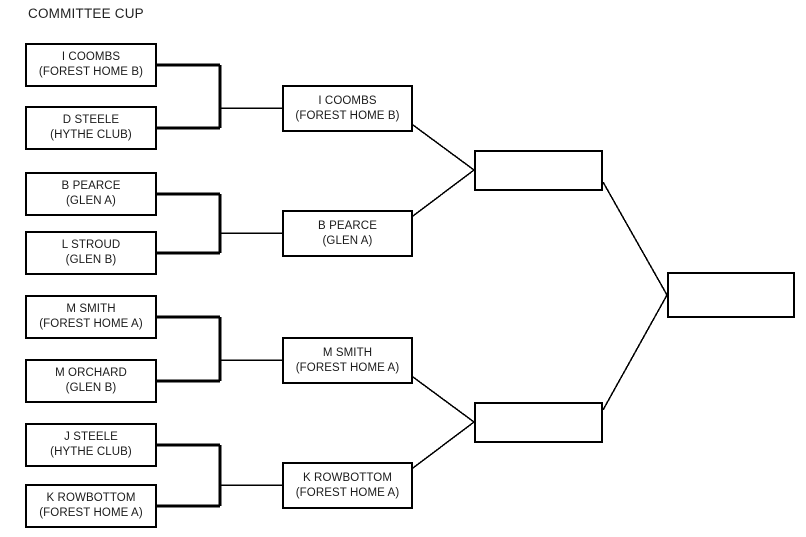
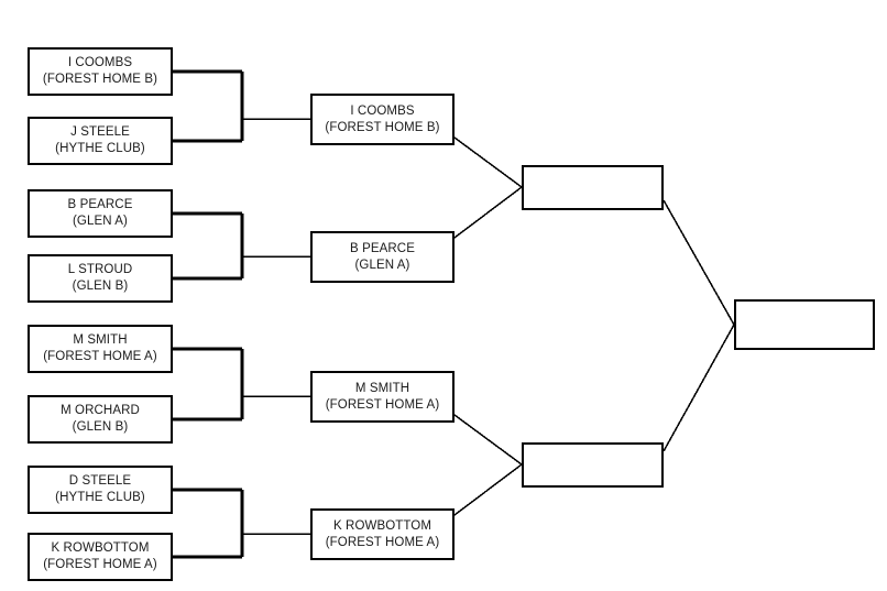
- COMMITTEE CUP
  I COOMBS
  (FOREST HOME B)
- D STEELE
+ J STEELE
  (HYTHE CLUB)
  B PEARCE
  (GLEN A)
  L STROUD
  (GLEN B)
  M SMITH
  (FOREST HOME A)
  M ORCHARD
  (GLEN B)
- J STEELE
+ D STEELE
  (HYTHE CLUB)
  K ROWBOTTOM
  (FOREST HOME A)
  I COOMBS
  (FOREST HOME B)
  B PEARCE
  (GLEN A)
  M SMITH
  (FOREST HOME A)
  K ROWBOTTOM
  (FOREST HOME A)
